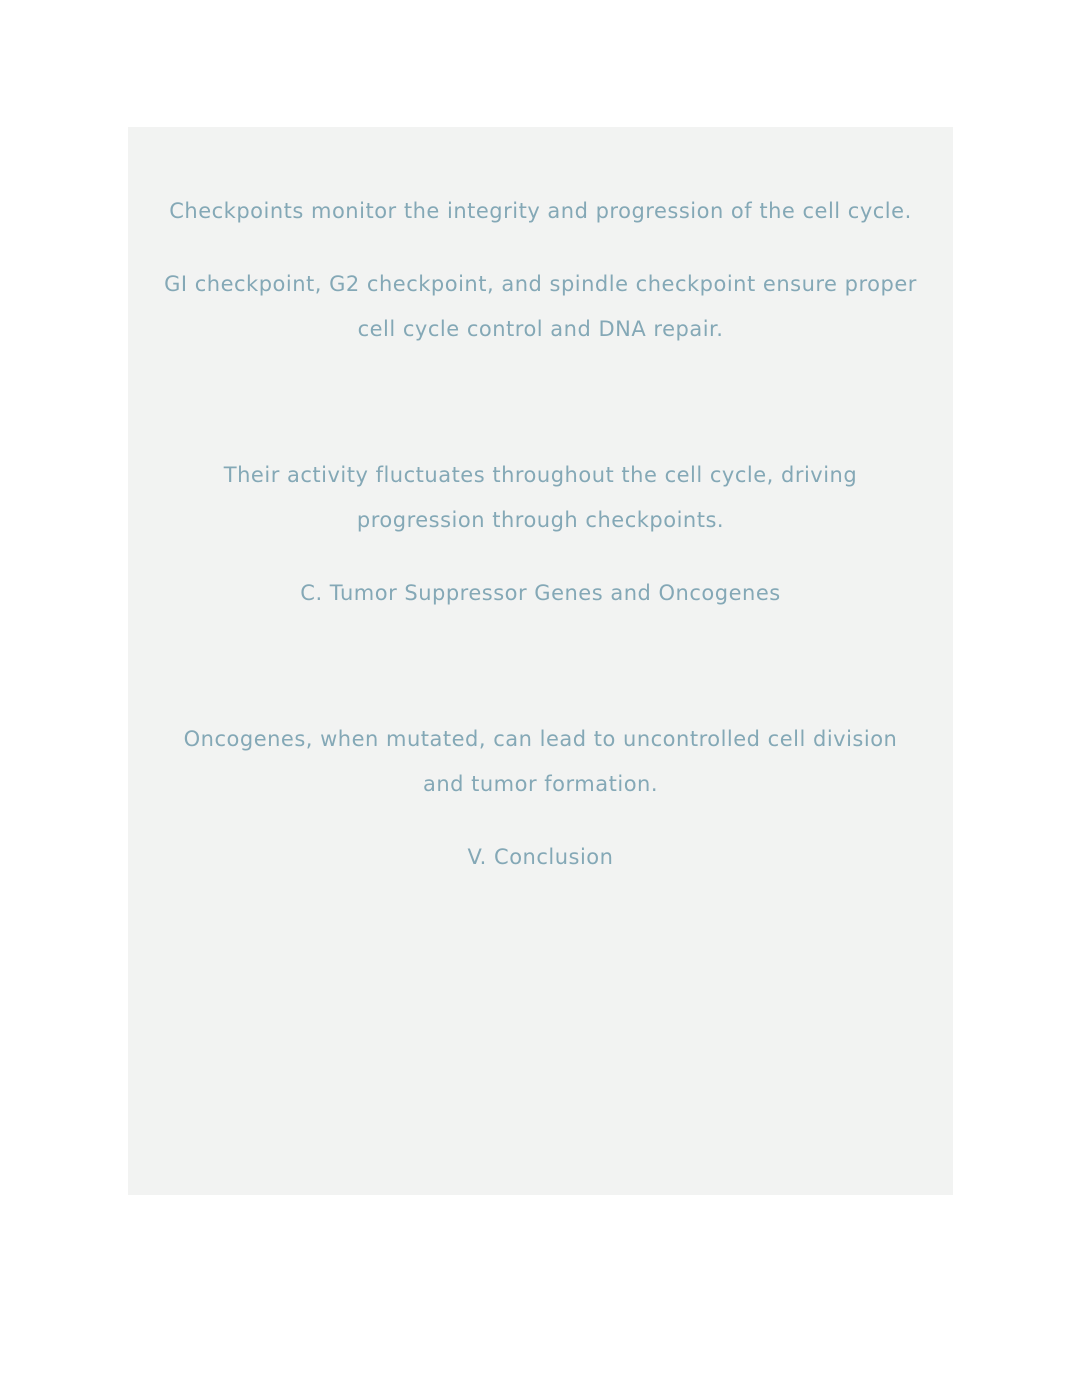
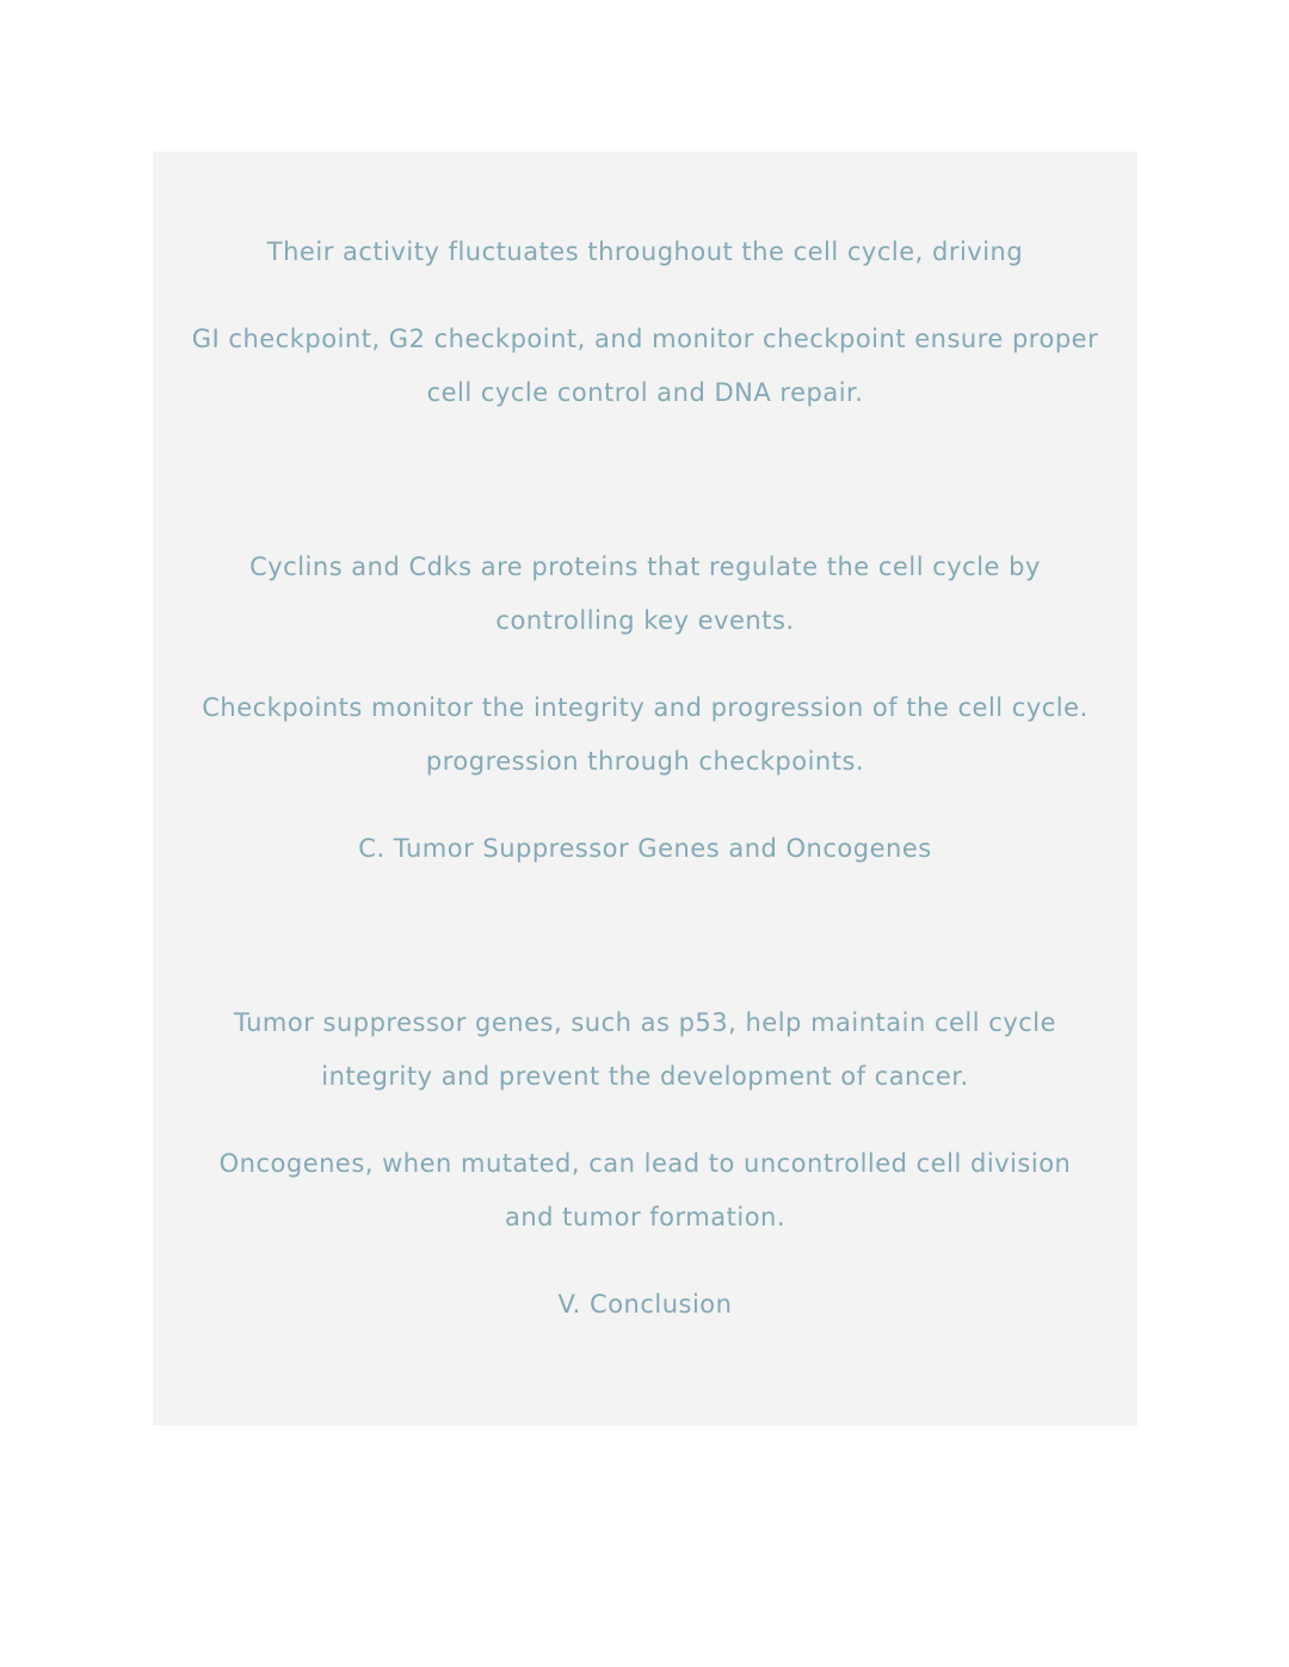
- Checkpoints monitor the integrity and progression of the cell cycle.
+ Their activity fluctuates throughout the cell cycle, driving
- GI checkpoint, G2 checkpoint, and spindle checkpoint ensure proper
+ GI checkpoint, G2 checkpoint, and monitor checkpoint ensure proper
  cell cycle control and DNA repair.
+ Cyclins and Cdks are proteins that regulate the cell cycle by
+ controlling key events.
- Their activity fluctuates throughout the cell cycle, driving
+ Checkpoints monitor the integrity and progression of the cell cycle.
  progression through checkpoints.
  C. Tumor Suppressor Genes and Oncogenes
+ Tumor suppressor genes, such as p53, help maintain cell cycle
+ integrity and prevent the development of cancer.
  Oncogenes, when mutated, can lead to uncontrolled cell division
  and tumor formation.
  V. Conclusion
